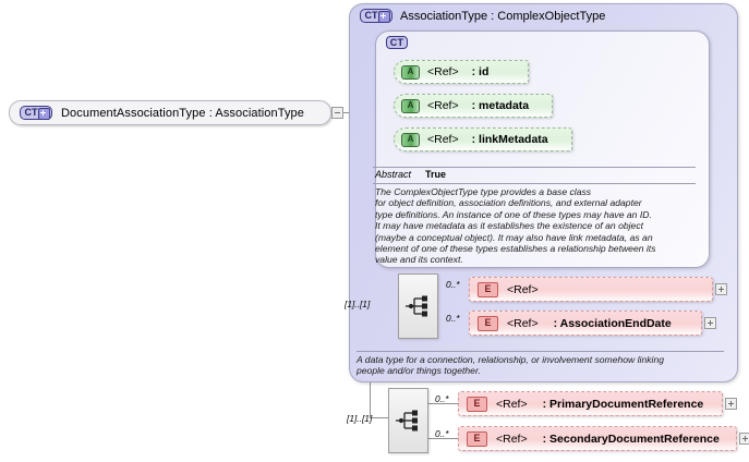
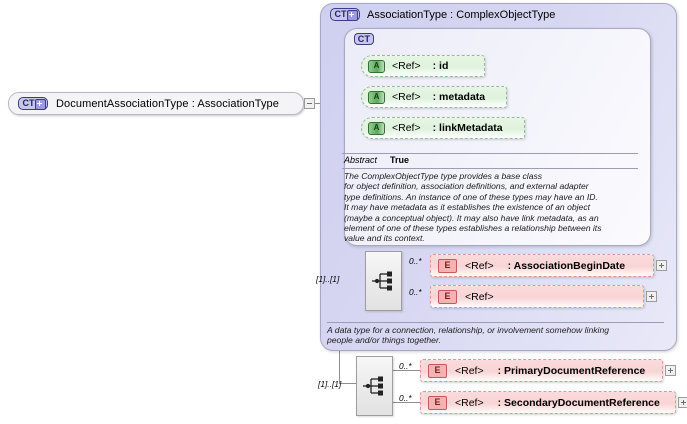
  CT
  AssociationType : ComplexObjectType
  A data type for a connection, relationship, or involvement somehow linking
  people and/or things together.
  CT
  A
  <Ref>
  : id
  A
  <Ref>
  : metadata
  A
  <Ref>
  : linkMetadata
  Abstract True
  The ComplexObjectType type provides a base class
  for object definition, association definitions, and external adapter
  type definitions. An instance of one of these types may have an ID.
  It may have metadata as it establishes the existence of an object
  (maybe a conceptual object). It may also have link metadata, as an
  element of one of these types establishes a relationship between its
  value and its context.
  [1]..[1]
  0..*
  E
  <Ref>
+ : AssociationBeginDate
  0..*
  E
  <Ref>
- : AssociationEndDate
  [1]..[1]
  0..*
  E
  <Ref>
  : PrimaryDocumentReference
  0..*
  E
  <Ref>
  : SecondaryDocumentReference
  CT
  DocumentAssociationType : AssociationType
